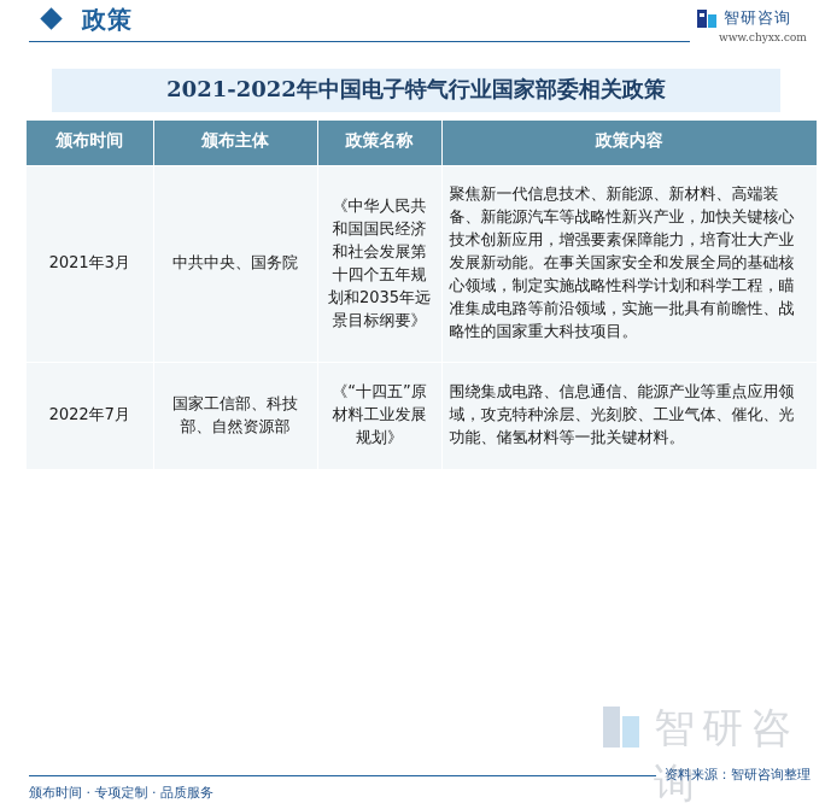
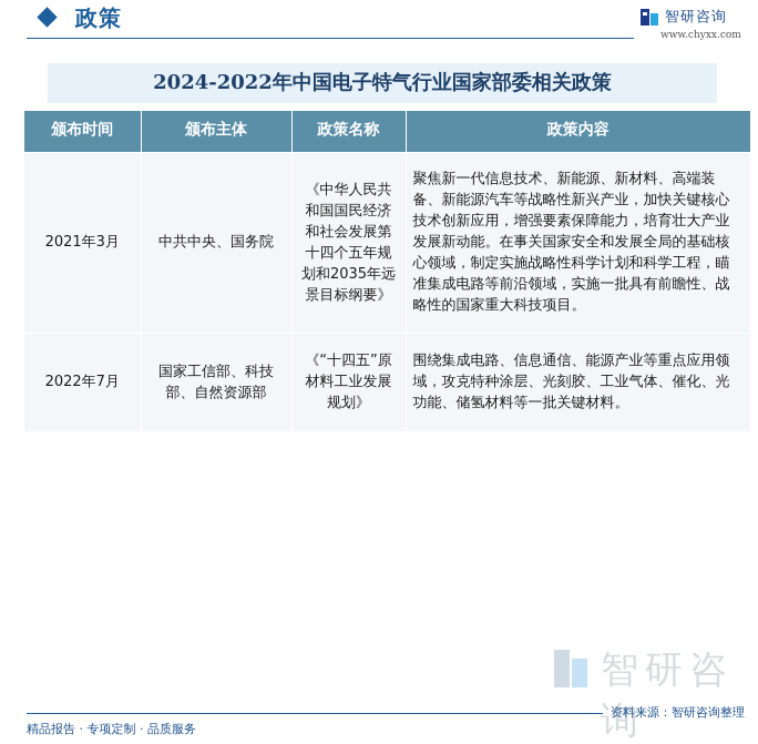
  政策
  智研咨询
  www.chyxx.com
- 2021-2022年中国电子特气行业国家部委相关政策
+ 2024-2022年中国电子特气行业国家部委相关政策
  颁布时间	颁布主体	政策名称	政策内容
  2021年3月	中共中央、国务院	《中华人民共和国国民经济和社会发展第十四个五年规划和2035年远景目标纲要》	聚焦新一代信息技术、新能源、新材料、高端装备、新能源汽车等战略性新兴产业，加快关键核心技术创新应用，增强要素保障能力，培育壮大产业发展新动能。在事关国家安全和发展全局的基础核心领域，制定实施战略性科学计划和科学工程，瞄准集成电路等前沿领域，实施一批具有前瞻性、战略性的国家重大科技项目。
  2022年7月	国家工信部、科技部、自然资源部	《“十四五”原材料工业发展规划》	围绕集成电路、信息通信、能源产业等重点应用领域，攻克特种涂层、光刻胶、工业气体、催化、光功能、储氢材料等一批关键材料。
  智研咨询
  资料来源：智研咨询整理
- 颁布时间 · 专项定制 · 品质服务
+ 精品报告 · 专项定制 · 品质服务
